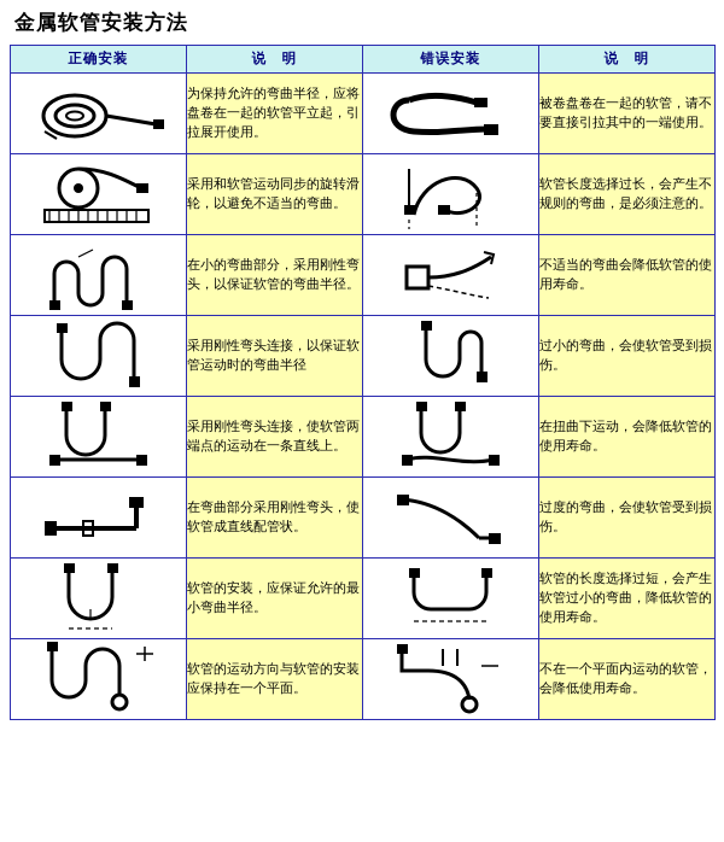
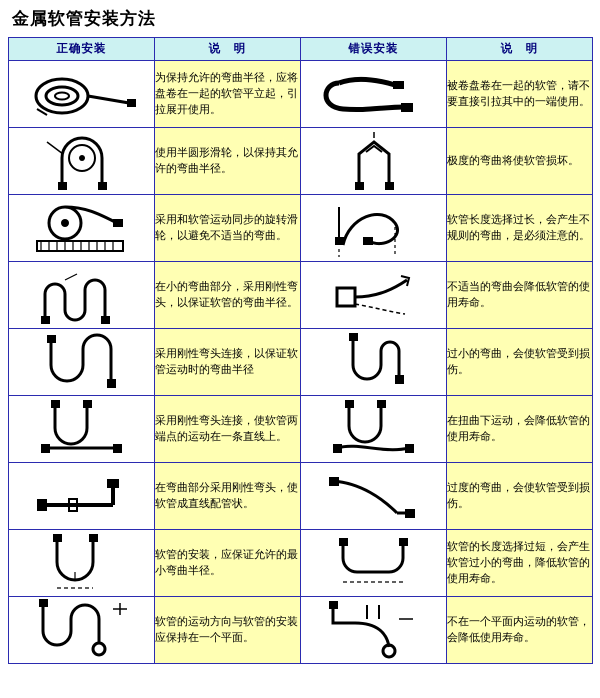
  金属软管安装方法
  正确安装	说 明	错误安装	说 明
  	为保持允许的弯曲半径，应将盘卷在一起的软管平立起，引拉展开使用。		被卷盘卷在一起的软管，请不要直接引拉其中的一端使用。
+ 	使用半圆形滑轮，以保持其允许的弯曲半径。		极度的弯曲将使软管损坏。
  	采用和软管运动同步的旋转滑轮，以避免不适当的弯曲。		软管长度选择过长，会产生不规则的弯曲，是必须注意的。
  	在小的弯曲部分，采用刚性弯头，以保证软管的弯曲半径。		不适当的弯曲会降低软管的使用寿命。
  	采用刚性弯头连接，以保证软管运动时的弯曲半径		过小的弯曲，会使软管受到损伤。
  	采用刚性弯头连接，使软管两端点的运动在一条直线上。		在扭曲下运动，会降低软管的使用寿命。
  	在弯曲部分采用刚性弯头，使软管成直线配管状。		过度的弯曲，会使软管受到损伤。
  	软管的安装，应保证允许的最小弯曲半径。		软管的长度选择过短，会产生软管过小的弯曲，降低软管的使用寿命。
  	软管的运动方向与软管的安装应保持在一个平面。		不在一个平面内运动的软管，会降低使用寿命。
